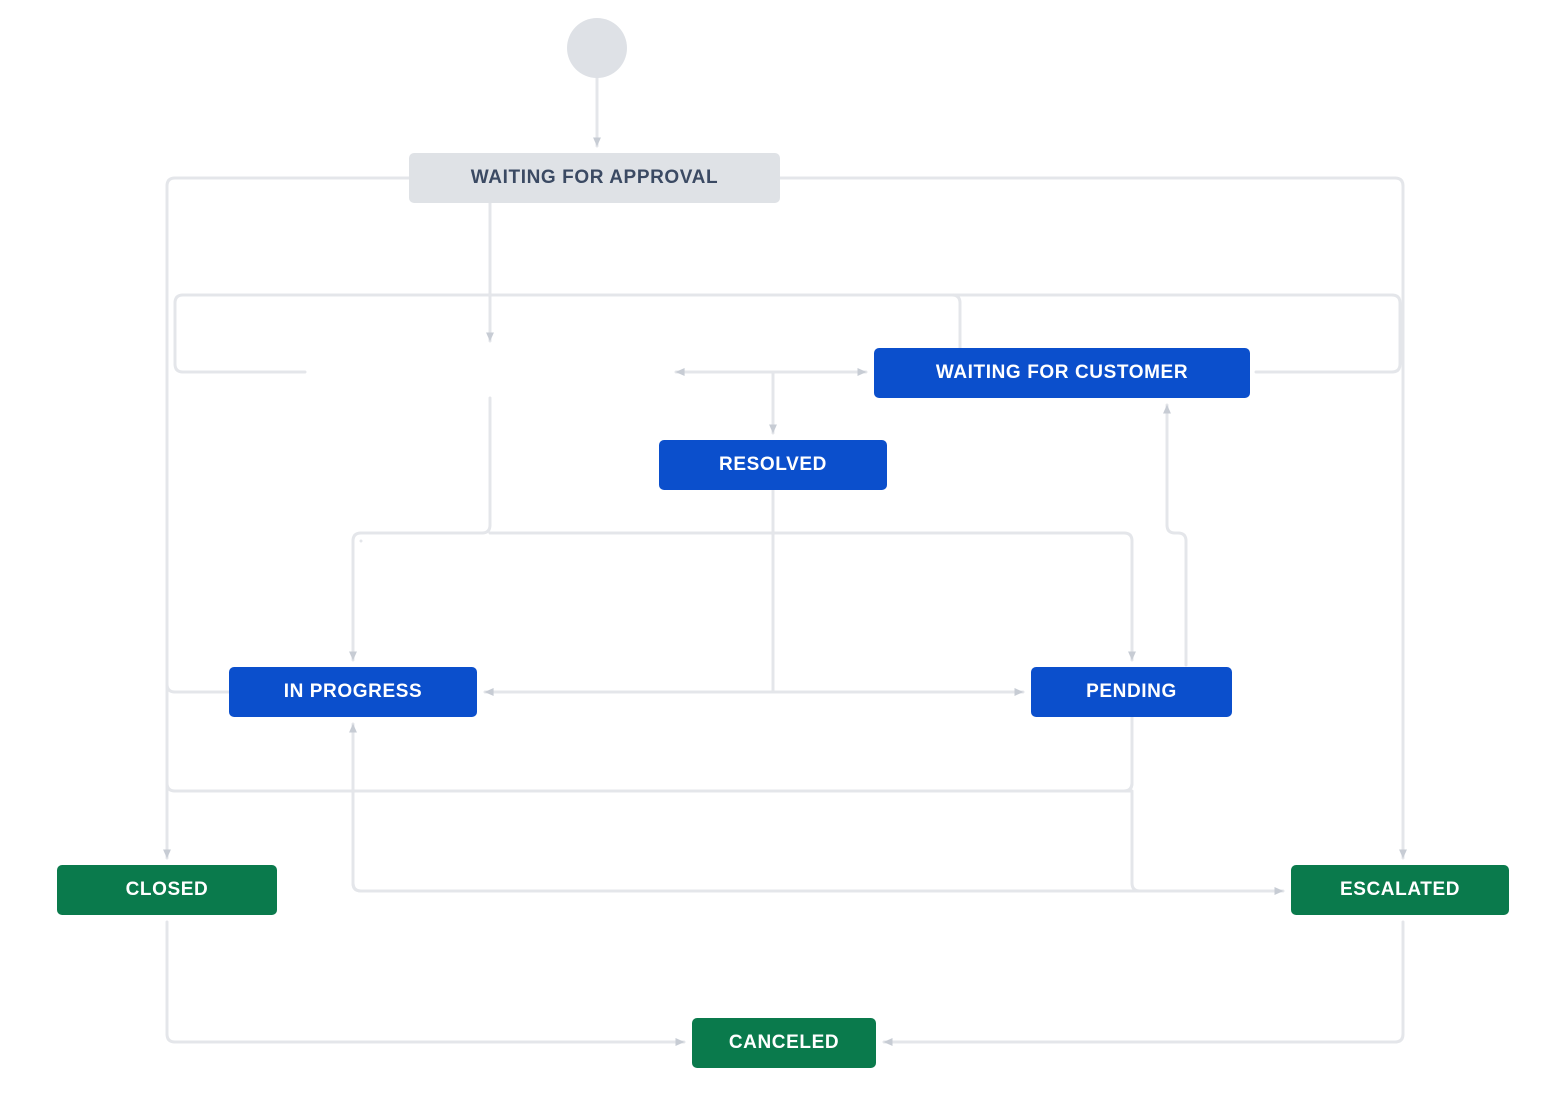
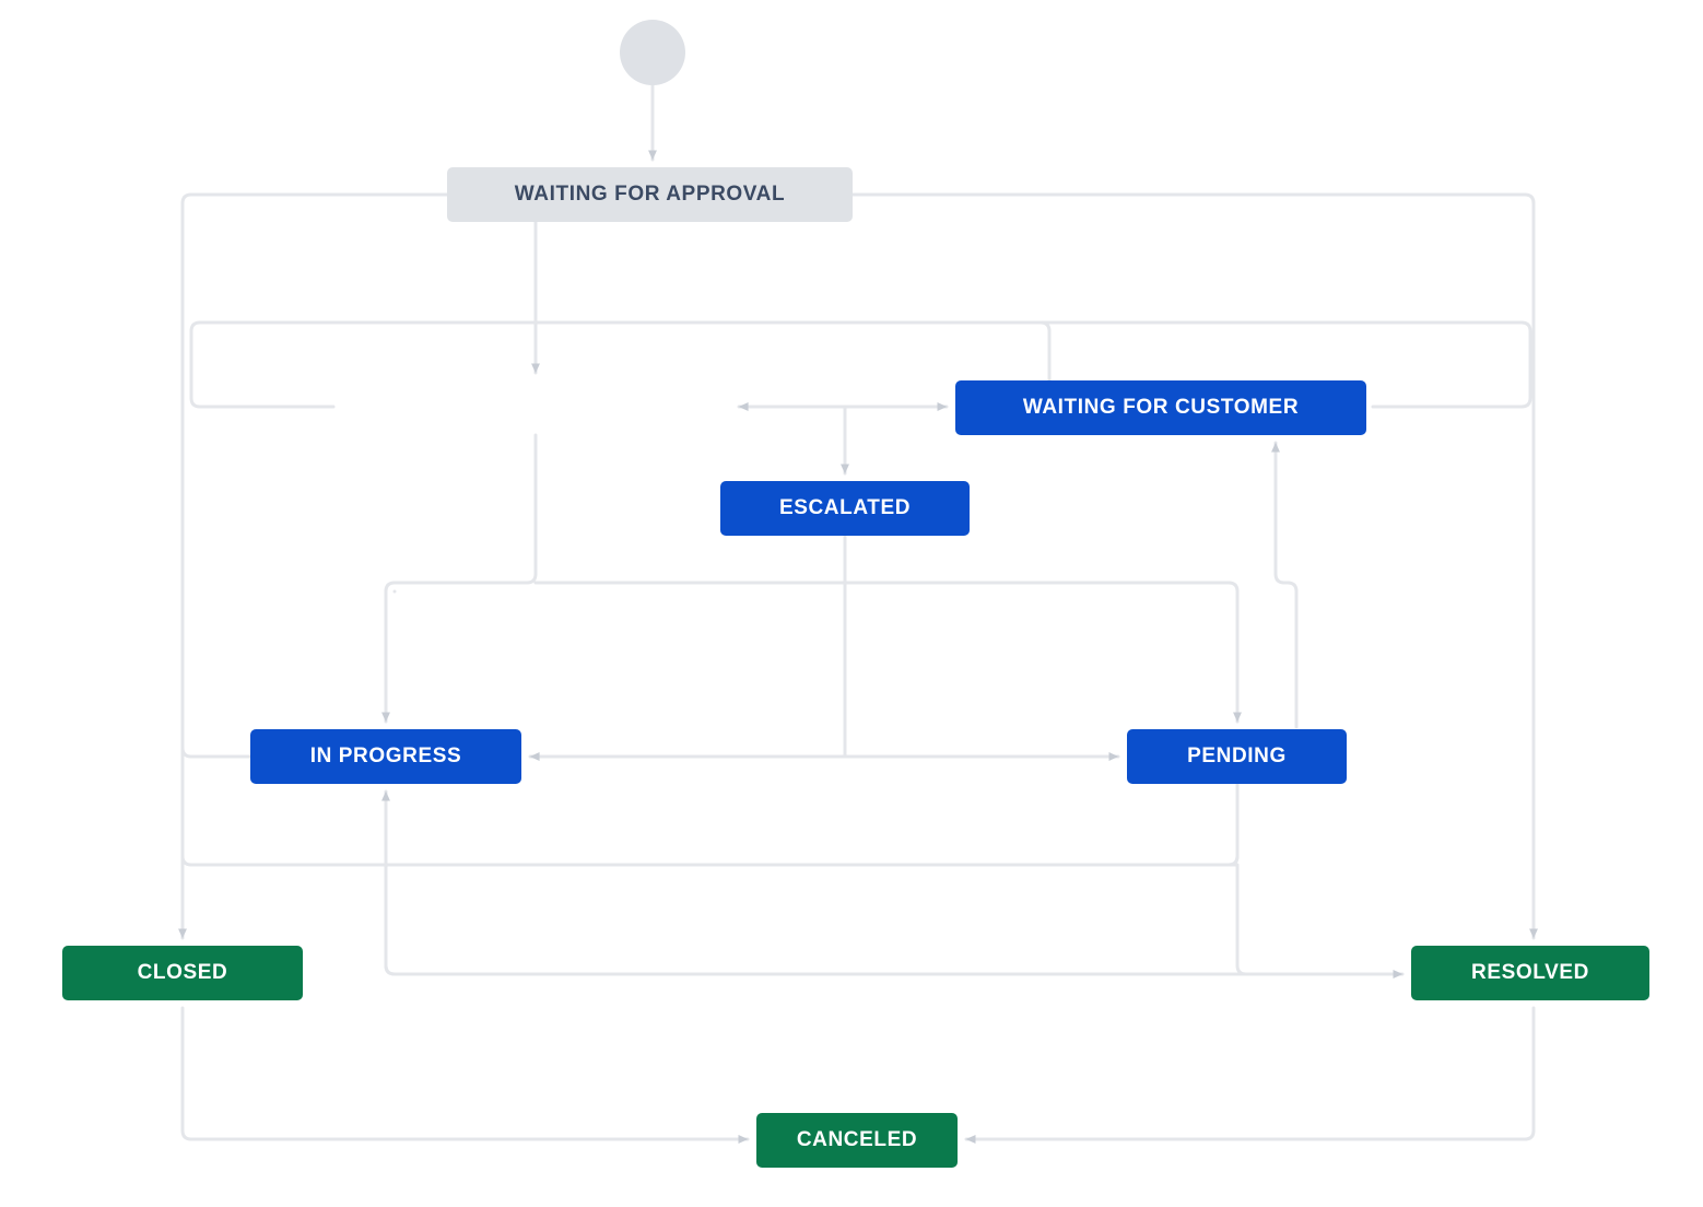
  WAITING FOR APPROVAL
  WAITING FOR CUSTOMER
- RESOLVED
+ ESCALATED
  IN PROGRESS
  PENDING
  CLOSED
- ESCALATED
+ RESOLVED
  CANCELED
